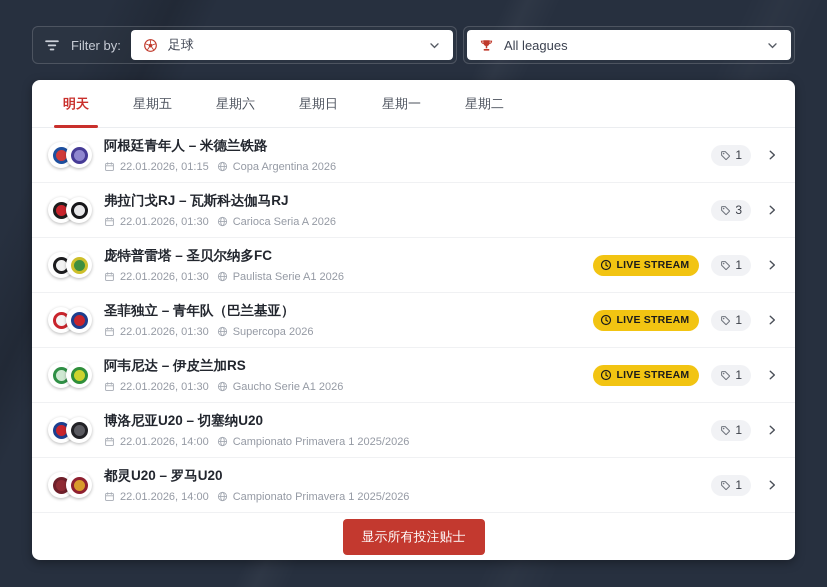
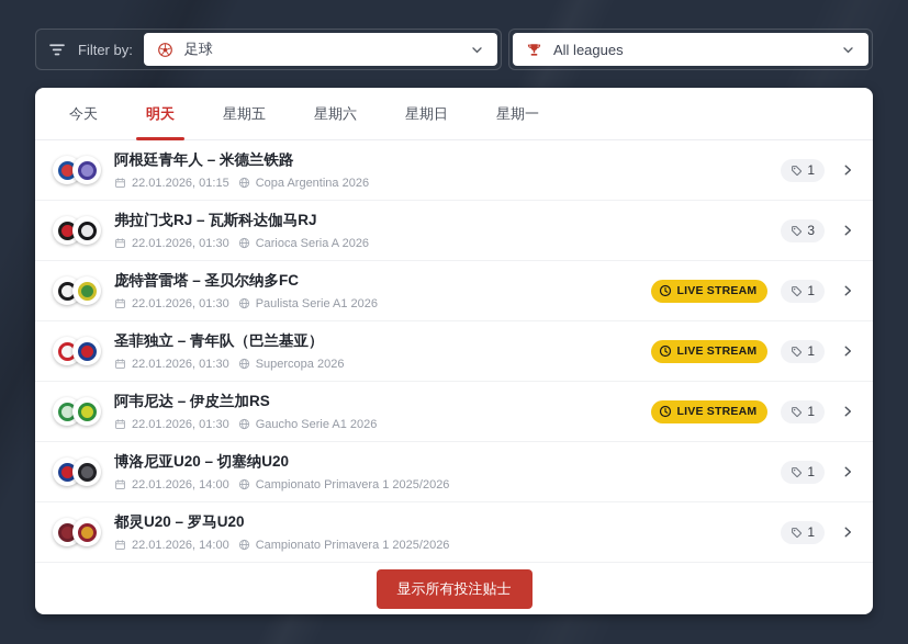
  Filter by:
  足球
  All leagues
+ 今天
  明天
  星期五
  星期六
  星期日
  星期一
- 星期二
  阿根廷青年人 – 米德兰铁路
  22.01.2026, 01:15
  Copa Argentina 2026
  1
  弗拉门戈RJ – 瓦斯科达伽马RJ
  22.01.2026, 01:30
  Carioca Seria A 2026
  3
  庞特普雷塔 – 圣贝尔纳多FC
  22.01.2026, 01:30
  Paulista Serie A1 2026
  LIVE STREAM
  1
  圣菲独立 – 青年队（巴兰基亚）
  22.01.2026, 01:30
  Supercopa 2026
  LIVE STREAM
  1
  阿韦尼达 – 伊皮兰加RS
  22.01.2026, 01:30
  Gaucho Serie A1 2026
  LIVE STREAM
  1
  博洛尼亚U20 – 切塞纳U20
  22.01.2026, 14:00
  Campionato Primavera 1 2025/2026
  1
  都灵U20 – 罗马U20
  22.01.2026, 14:00
  Campionato Primavera 1 2025/2026
  1
  显示所有投注贴士
